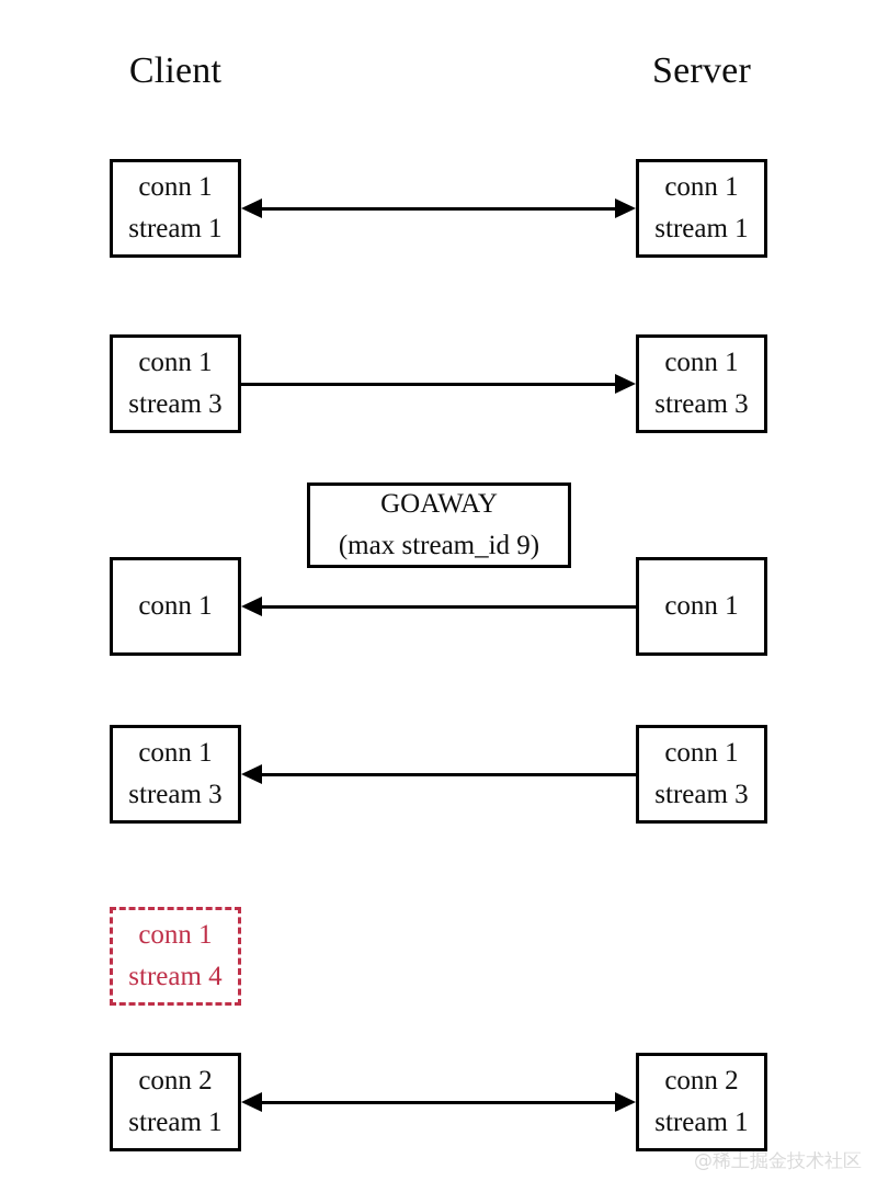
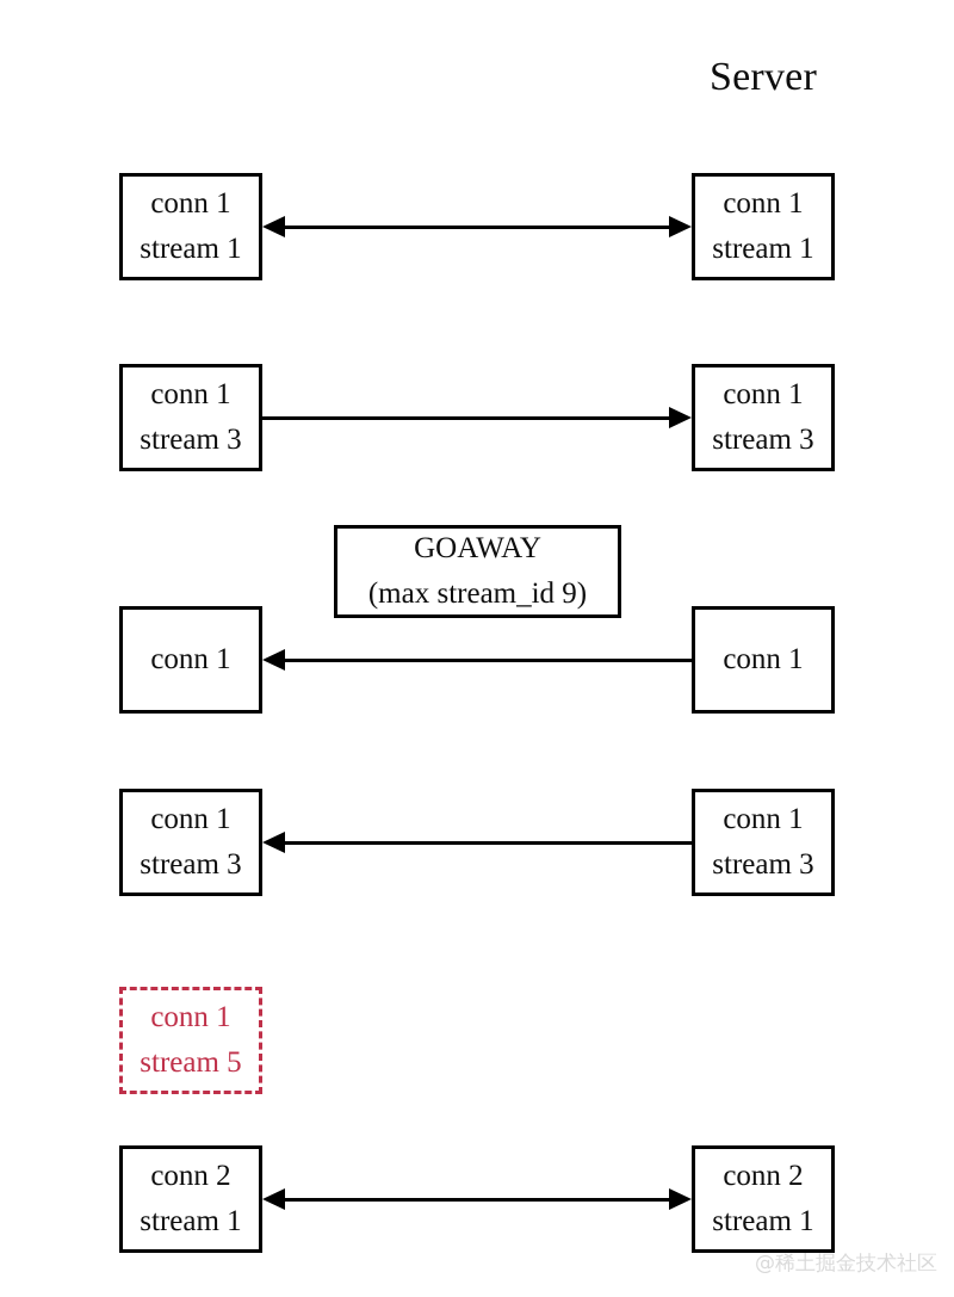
- Client
  Server
  conn 1
  stream 1
  conn 1
  stream 1
  conn 1
  stream 3
  conn 1
  stream 3
  GOAWAY
  (max stream_id 9)
  conn 1
  conn 1
  conn 1
  stream 3
  conn 1
  stream 3
  conn 1
- stream 4
+ stream 5
  conn 2
  stream 1
  conn 2
  stream 1
  @稀土掘金技术社区
